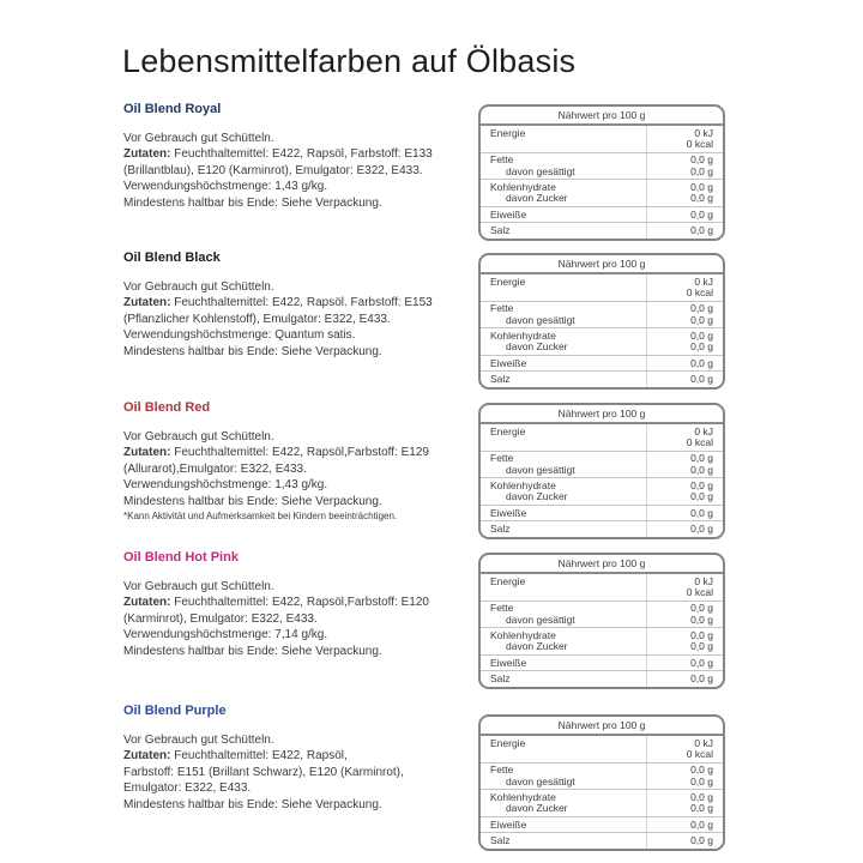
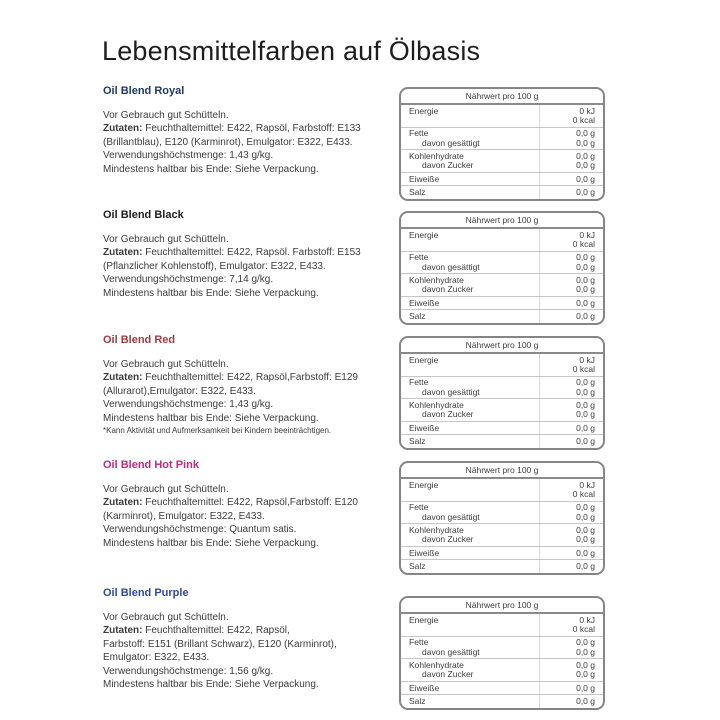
  Lebensmittelfarben auf Ölbasis
  Oil Blend Royal
  Vor Gebrauch gut Schütteln.
  Zutaten: Feuchthaltemittel: E422, Rapsöl, Farbstoff: E133
  (Brillantblau), E120 (Karminrot), Emulgator: E322, E433.
  Verwendungshöchstmenge: 1,43 g/kg.
  Mindestens haltbar bis Ende: Siehe Verpackung.
  Nährwert pro 100 g
  Energie
  0 kJ
  0 kcal
  Fette
  davon gesättigt
  0,0 g
  0,0 g
  Kohlenhydrate
  davon Zucker
  0,0 g
  0,0 g
  Eiweiße
  0,0 g
  Salz
  0,0 g
  Oil Blend Black
  Vor Gebrauch gut Schütteln.
  Zutaten: Feuchthaltemittel: E422, Rapsöl. Farbstoff: E153
  (Pflanzlicher Kohlenstoff), Emulgator: E322, E433.
- Verwendungshöchstmenge: Quantum satis.
+ Verwendungshöchstmenge: 7,14 g/kg.
  Mindestens haltbar bis Ende: Siehe Verpackung.
  Nährwert pro 100 g
  Energie
  0 kJ
  0 kcal
  Fette
  davon gesättigt
  0,0 g
  0,0 g
  Kohlenhydrate
  davon Zucker
  0,0 g
  0,0 g
  Eiweiße
  0,0 g
  Salz
  0,0 g
  Oil Blend Red
  Vor Gebrauch gut Schütteln.
  Zutaten: Feuchthaltemittel: E422, Rapsöl,Farbstoff: E129
  (Allurarot),Emulgator: E322, E433.
  Verwendungshöchstmenge: 1,43 g/kg.
  Mindestens haltbar bis Ende: Siehe Verpackung.
  *Kann Aktivität und Aufmerksamkeit bei Kindern beeinträchtigen.
  Nährwert pro 100 g
  Energie
  0 kJ
  0 kcal
  Fette
  davon gesättigt
  0,0 g
  0,0 g
  Kohlenhydrate
  davon Zucker
  0,0 g
  0,0 g
  Eiweiße
  0,0 g
  Salz
  0,0 g
  Oil Blend Hot Pink
  Vor Gebrauch gut Schütteln.
  Zutaten: Feuchthaltemittel: E422, Rapsöl,Farbstoff: E120
  (Karminrot), Emulgator: E322, E433.
- Verwendungshöchstmenge: 7,14 g/kg.
+ Verwendungshöchstmenge: Quantum satis.
  Mindestens haltbar bis Ende: Siehe Verpackung.
  Nährwert pro 100 g
  Energie
  0 kJ
  0 kcal
  Fette
  davon gesättigt
  0,0 g
  0,0 g
  Kohlenhydrate
  davon Zucker
  0,0 g
  0,0 g
  Eiweiße
  0,0 g
  Salz
  0,0 g
  Oil Blend Purple
  Vor Gebrauch gut Schütteln.
  Zutaten: Feuchthaltemittel: E422, Rapsöl,
  Farbstoff: E151 (Brillant Schwarz), E120 (Karminrot),
  Emulgator: E322, E433.
+ Verwendungshöchstmenge: 1,56 g/kg.
  Mindestens haltbar bis Ende: Siehe Verpackung.
  Nährwert pro 100 g
  Energie
  0 kJ
  0 kcal
  Fette
  davon gesättigt
  0,0 g
  0,0 g
  Kohlenhydrate
  davon Zucker
  0,0 g
  0,0 g
  Eiweiße
  0,0 g
  Salz
  0,0 g
